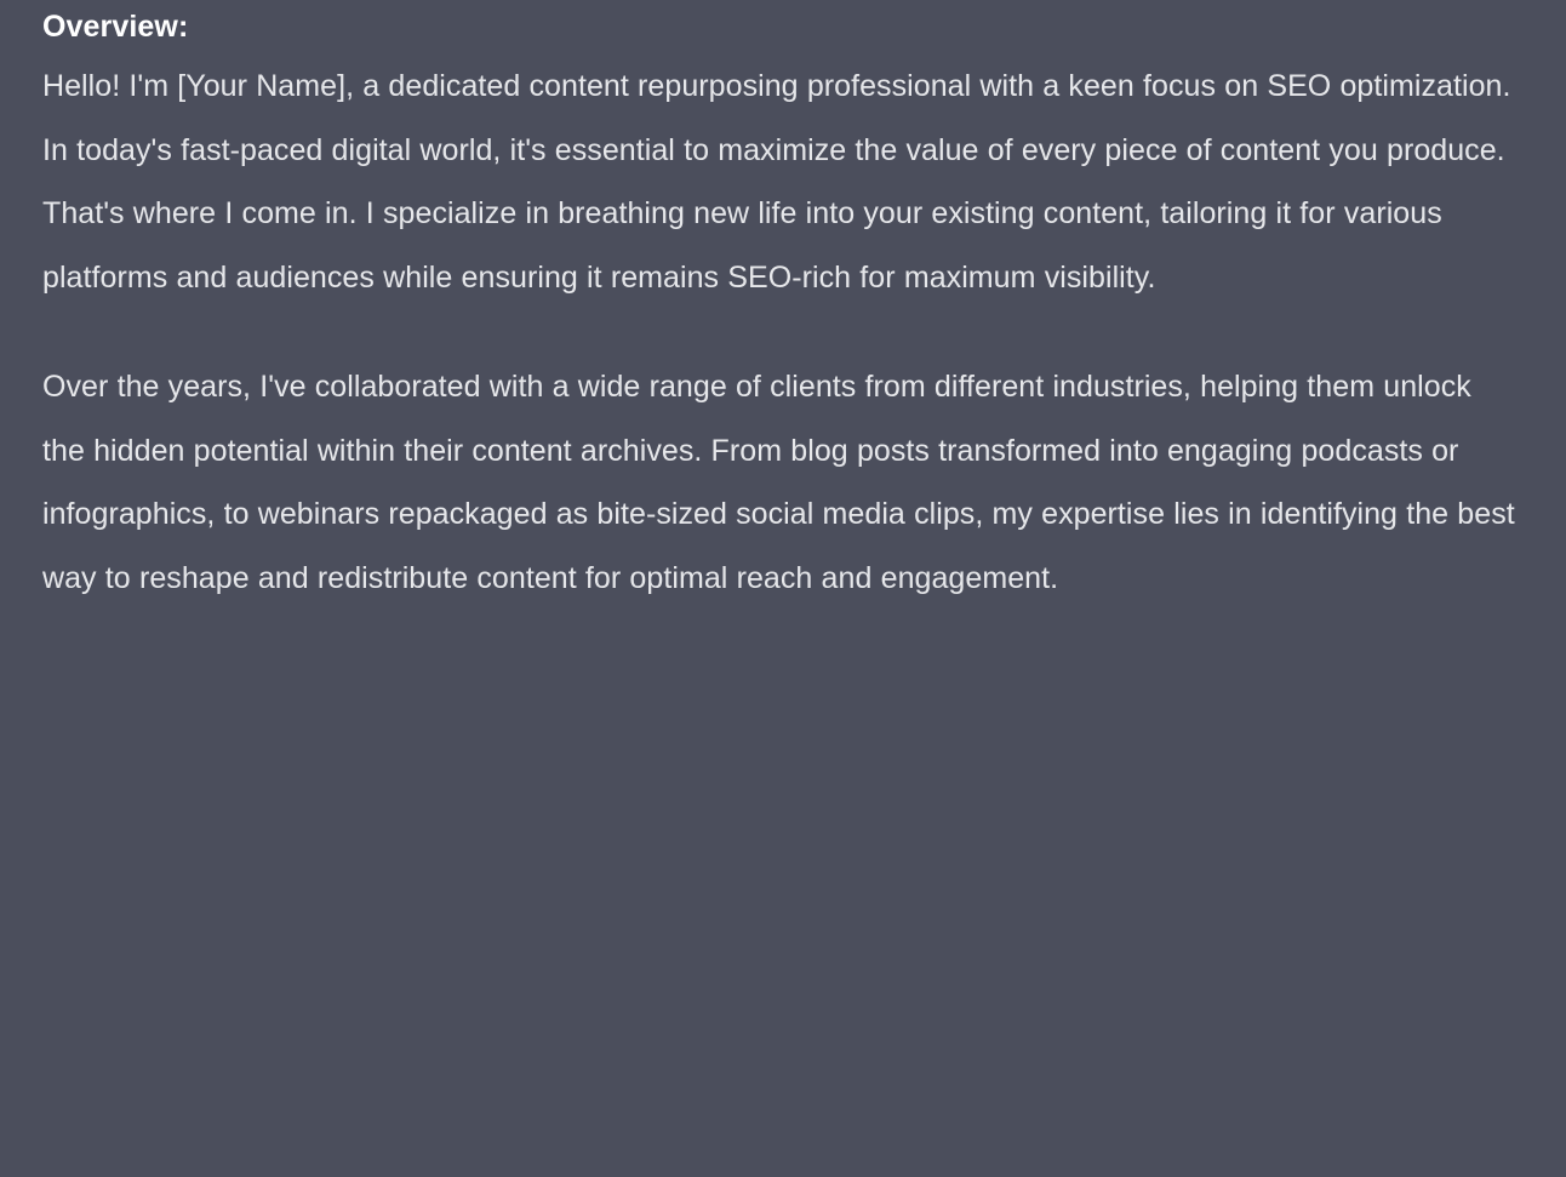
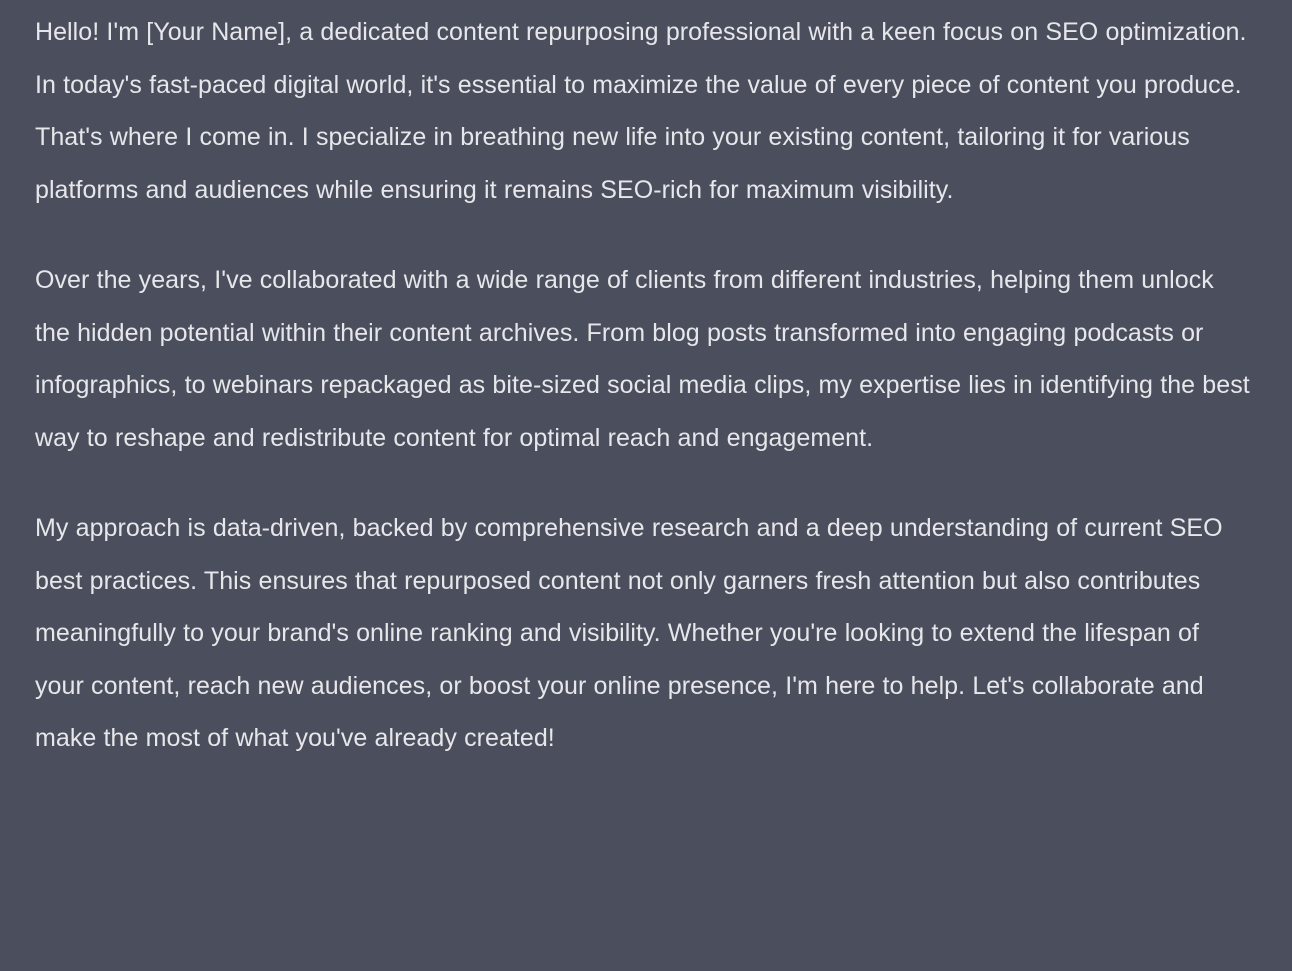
- Overview:
  Hello! I'm [Your Name], a dedicated content repurposing professional with a keen focus on SEO optimization. In today's fast-paced digital world, it's essential to maximize the value of every piece of content you produce. That's where I come in. I specialize in breathing new life into your existing content, tailoring it for various platforms and audiences while ensuring it remains SEO-rich for maximum visibility.
  Over the years, I've collaborated with a wide range of clients from different industries, helping them unlock the hidden potential within their content archives. From blog posts transformed into engaging podcasts or infographics, to webinars repackaged as bite-sized social media clips, my expertise lies in identifying the best way to reshape and redistribute content for optimal reach and engagement.
+ My approach is data-driven, backed by comprehensive research and a deep understanding of current SEO best practices. This ensures that repurposed content not only garners fresh attention but also contributes meaningfully to your brand's online ranking and visibility. Whether you're looking to extend the lifespan of your content, reach new audiences, or boost your online presence, I'm here to help. Let's collaborate and make the most of what you've already created!
